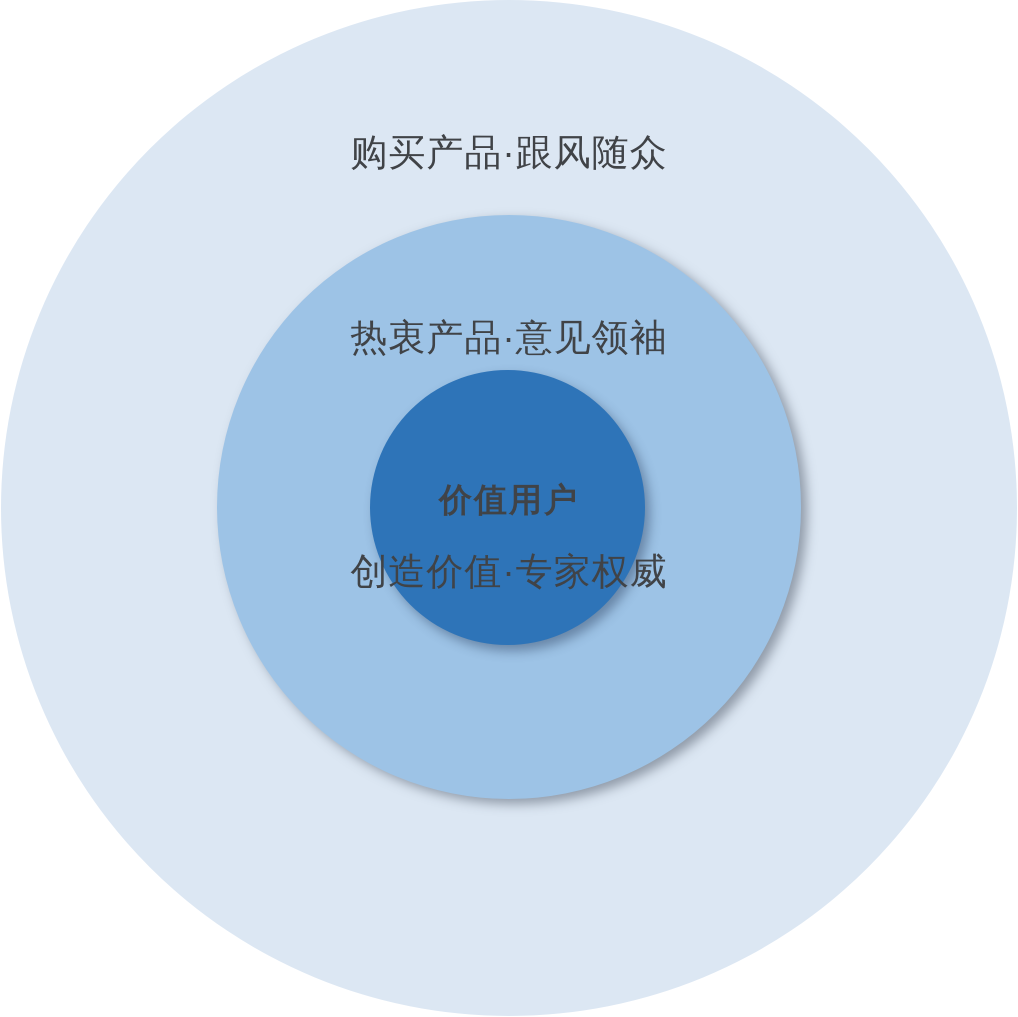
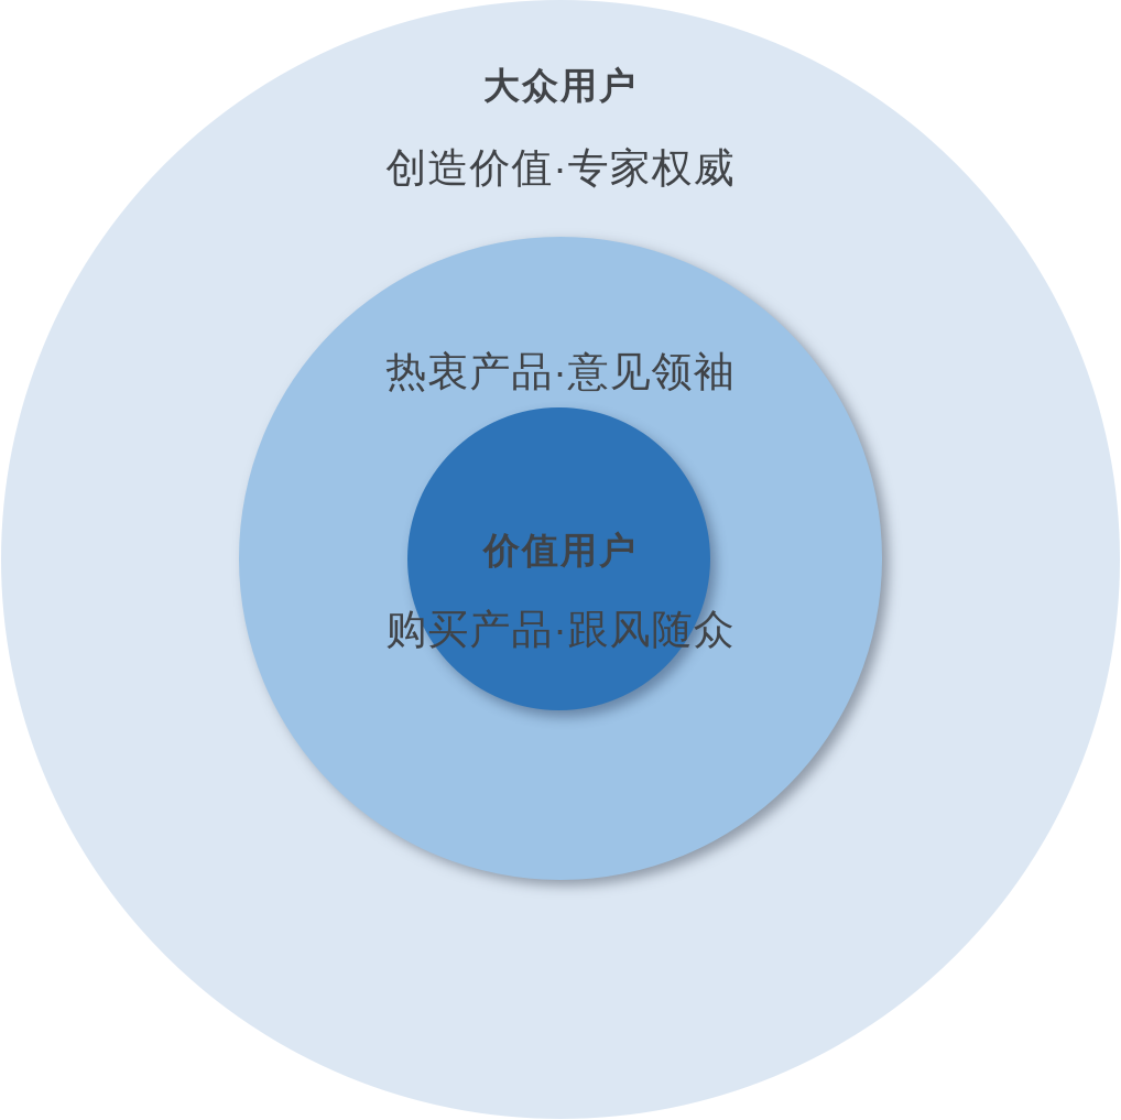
+ 大众用户
- 购买产品·跟风随众
+ 创造价值·专家权威
  热衷产品·意见领袖
  价值用户
- 创造价值·专家权威
+ 购买产品·跟风随众
